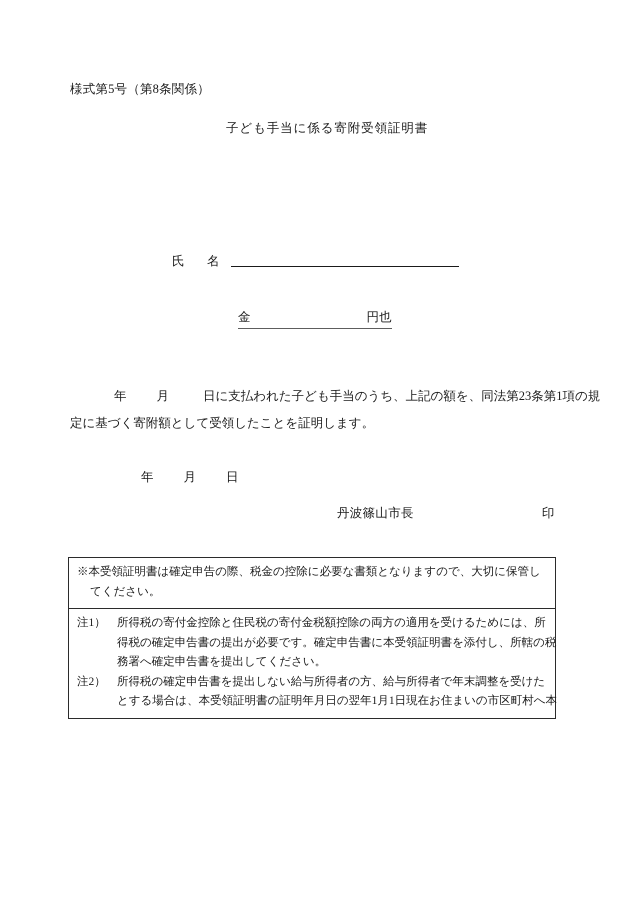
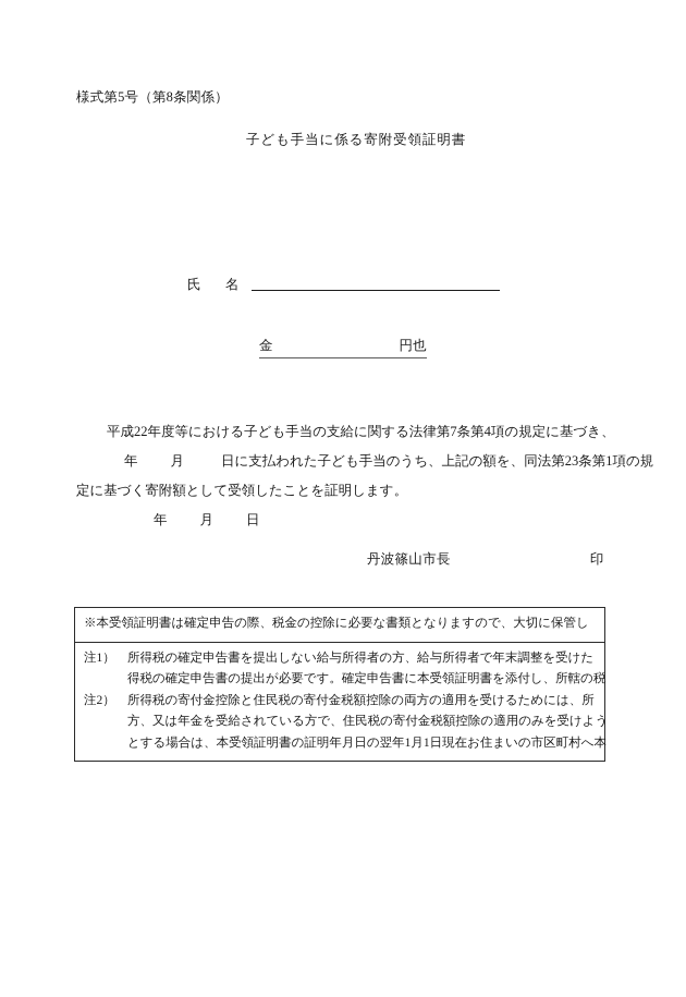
  様式第5号（第8条関係）
  子ども手当に係る寄附受領証明書
  氏 名
  金 円也
+ 平成22年度等における子ども手当の支給に関する法律第7条第4項の規定に基づき、
  年 月 日に支払われた子ども手当のうち、上記の額を、同法第23条第1項の規
  定に基づく寄附額として受領したことを証明します。
  年 月 日
  丹波篠山市長
  印
  ※本受領証明書は確定申告の際、税金の控除に必要な書類となりますので、大切に保管し
- てください。
  注1）
- 所得税の寄付金控除と住民税の寄付金税額控除の両方の適用を受けるためには、所
+ 所得税の確定申告書を提出しない給与所得者の方、給与所得者で年末調整を受けた
  得税の確定申告書の提出が必要です。確定申告書に本受領証明書を添付し、所轄の税
- 務署へ確定申告書を提出してください。
  注2）
- 所得税の確定申告書を提出しない給与所得者の方、給与所得者で年末調整を受けた
+ 所得税の寄付金控除と住民税の寄付金税額控除の両方の適用を受けるためには、所
+ 方、又は年金を受給されている方で、住民税の寄付金税額控除の適用のみを受けよう
  とする場合は、本受領証明書の証明年月日の翌年1月1日現在お住まいの市区町村へ本
